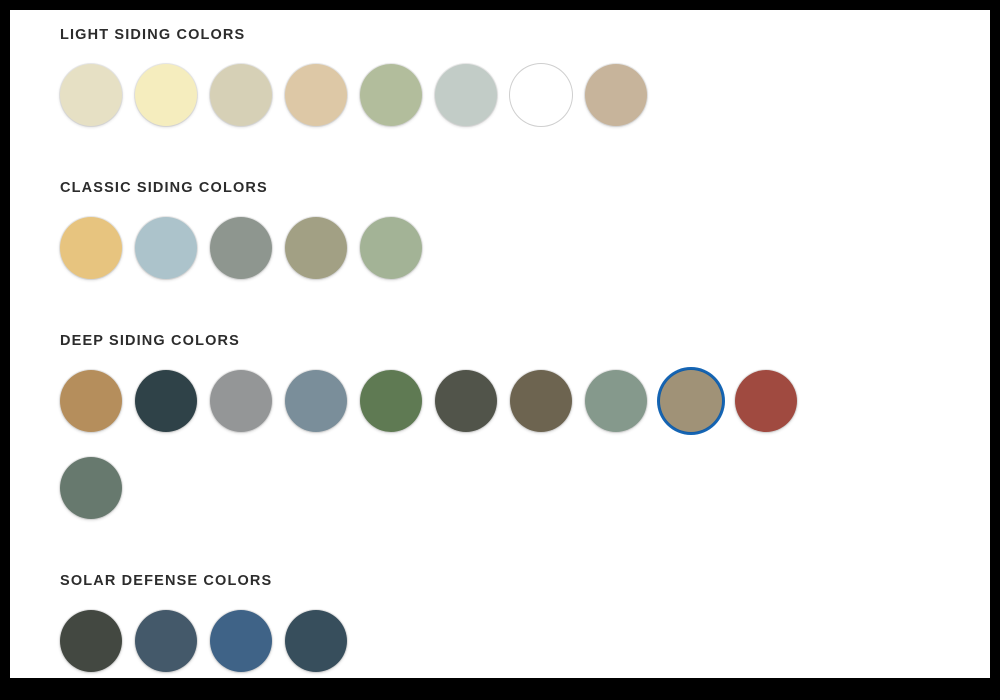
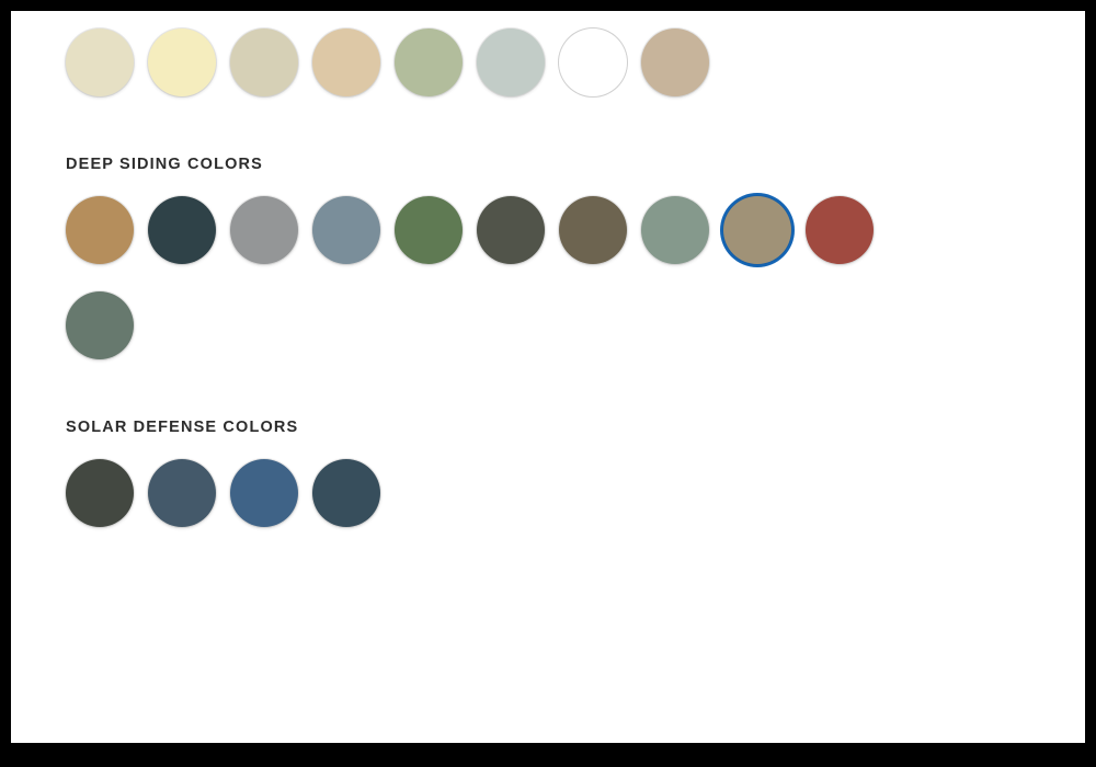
- LIGHT SIDING COLORS
- CLASSIC SIDING COLORS
  DEEP SIDING COLORS
  SOLAR DEFENSE COLORS
